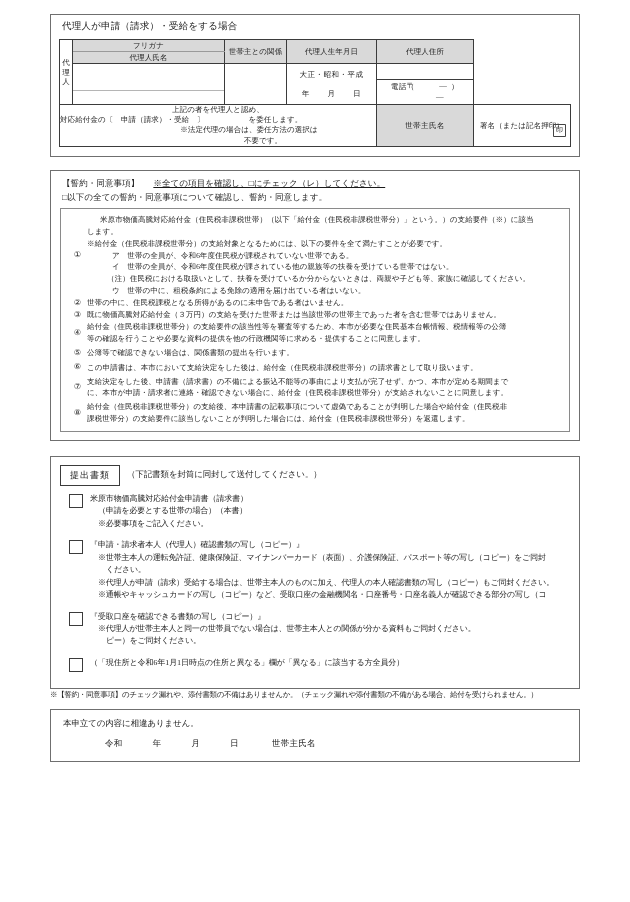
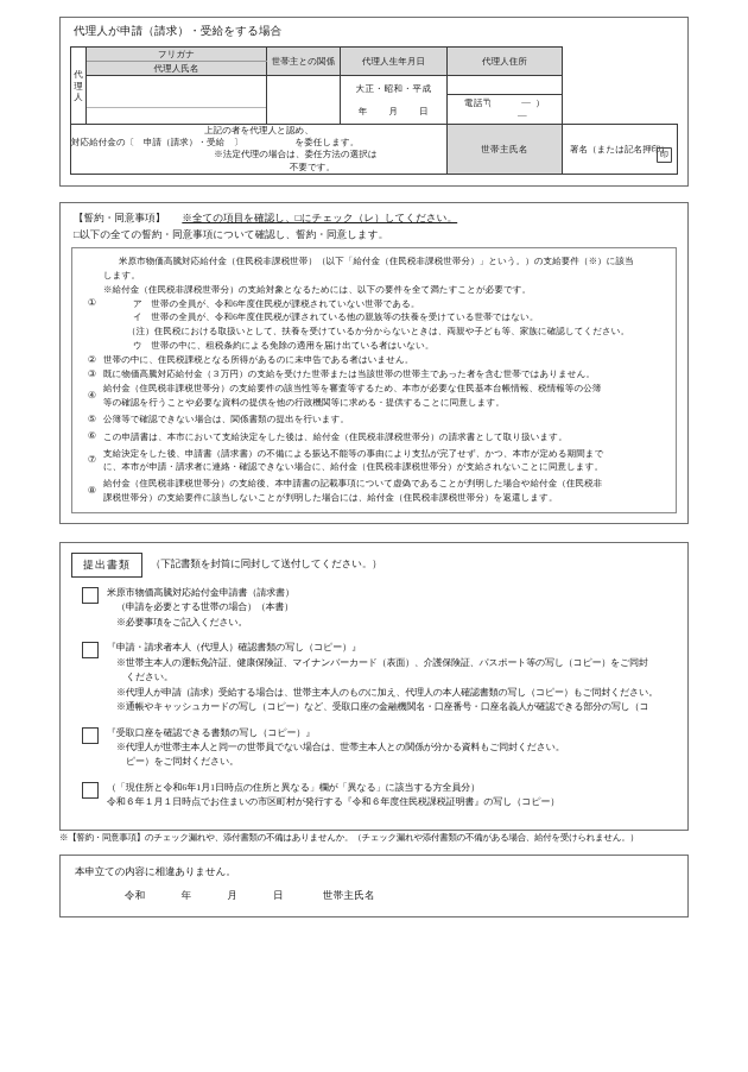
  代理人が申請（請求）・受給をする場合
  代理人	フリガナ	世帯主との関係	代理人生年月日	代理人住所
  代理人氏名
  		大正・昭和・平成 年 月 日	〒 — 電話（ ） —
  上記の者を代理人と認め、 対応給付金の〔 申請（請求）・受給 〕 を委任します。 ※法定代理の場合は、委任方法の選択は 不要です。	世帯主氏名	署名（または記名押印） 印
  【誓約・同意事項】 ※全ての項目を確認し、□にチェック（レ）してください。
  □以下の全ての誓約・同意事項について確認し、誓約・同意します。
  ①
  米原市物価高騰対応給付金（住民税非課税世帯）（以下「給付金（住民税非課税世帯分）」という。）の支給要件（※）に該当
  します。
  ※給付金（住民税非課税世帯分）の支給対象となるためには、以下の要件を全て満たすことが必要です。
  ア 世帯の全員が、令和6年度住民税が課税されていない世帯である。
  イ 世帯の全員が、令和6年度住民税が課されている他の親族等の扶養を受けている世帯ではない。
  （注）住民税における取扱いとして、扶養を受けているか分からないときは、両親や子ども等、家族に確認してください。
  ウ 世帯の中に、租税条約による免除の適用を届け出ている者はいない。
  ②
  世帯の中に、住民税課税となる所得があるのに未申告である者はいません。
  ③
  既に物価高騰対応給付金（３万円）の支給を受けた世帯または当該世帯の世帯主であった者を含む世帯ではありません。
  ④
  給付金（住民税非課税世帯分）の支給要件の該当性等を審査等するため、本市が必要な住民基本台帳情報、税情報等の公簿
  等の確認を行うことや必要な資料の提供を他の行政機関等に求める・提供することに同意します。
  ⑤
  公簿等で確認できない場合は、関係書類の提出を行います。
  ⑥
  この申請書は、本市において支給決定をした後は、給付金（住民税非課税世帯分）の請求書として取り扱います。
  ⑦
  支給決定をした後、申請書（請求書）の不備による振込不能等の事由により支払が完了せず、かつ、本市が定める期間まで
  に、本市が申請・請求者に連絡・確認できない場合に、給付金（住民税非課税世帯分）が支給されないことに同意します。
  ⑧
  給付金（住民税非課税世帯分）の支給後、本申請書の記載事項について虚偽であることが判明した場合や給付金（住民税非
  課税世帯分）の支給要件に該当しないことが判明した場合には、給付金（住民税非課税世帯分）を返還します。
  提出書類
  （下記書類を封筒に同封して送付してください。）
  米原市物価高騰対応給付金申請書（請求書）
  （申請を必要とする世帯の場合）（本書）
  ※必要事項をご記入ください。
  『申請・請求者本人（代理人）確認書類の写し（コピー）』
  ※世帯主本人の運転免許証、健康保険証、マイナンバーカード（表面）、介護保険証、パスポート等の写し（コピー）をご同封
  ください。
  ※代理人が申請（請求）受給する場合は、世帯主本人のものに加え、代理人の本人確認書類の写し（コピー）もご同封ください。
  ※通帳やキャッシュカードの写し（コピー）など、受取口座の金融機関名・口座番号・口座名義人が確認できる部分の写し（コ
  『受取口座を確認できる書類の写し（コピー）』
  ※代理人が世帯主本人と同一の世帯員でない場合は、世帯主本人との関係が分かる資料もご同封ください。
  ピー）をご同封ください。
  （「現住所と令和6年1月1日時点の住所と異なる」欄が「異なる」に該当する方全員分）
+ 令和６年１月１日時点でお住まいの市区町村が発行する『令和６年度住民税課税証明書』の写し（コピー）
  ※【誓約・同意事項】のチェック漏れや、添付書類の不備はありませんか。（チェック漏れや添付書類の不備がある場合、給付を受けられません。）
  本申立ての内容に相違ありません。
  令和
  年
  月
  日
  世帯主氏名
